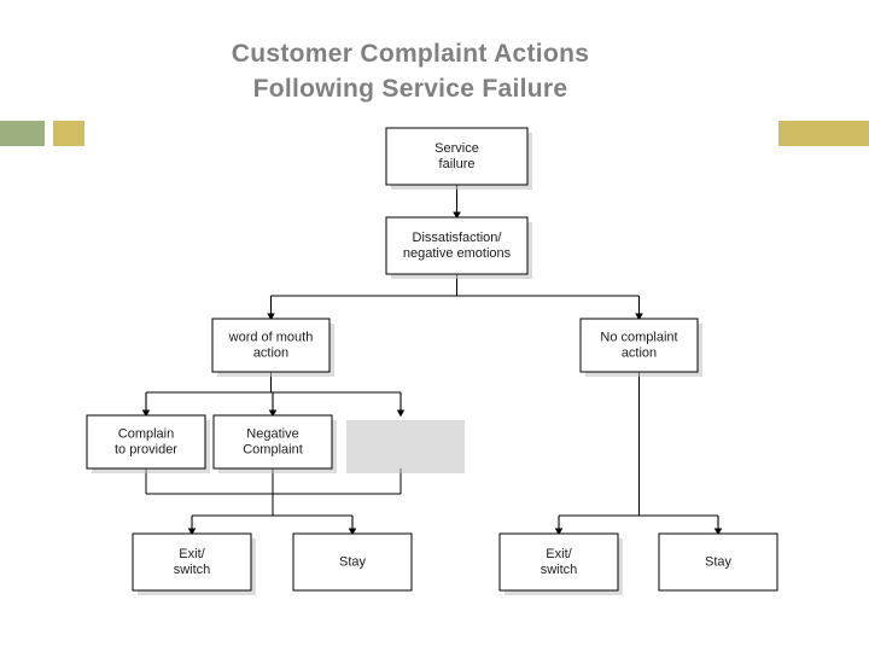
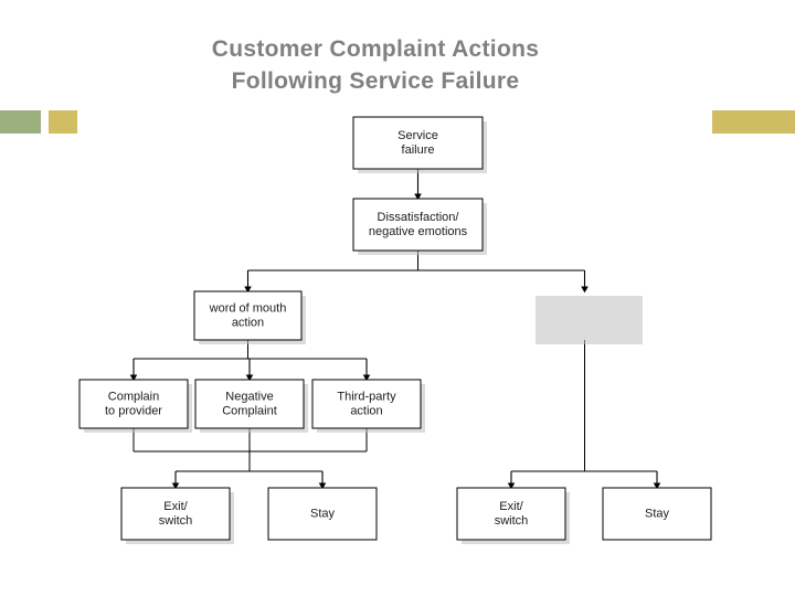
  Customer Complaint Actions
  Following Service Failure
  Service failure
  Dissatisfaction/ negative emotions
  word of mouth action
- No complaint action
  Complain to provider
  Negative Complaint
+ Third-party action
  Exit/ switch
  Stay
  Exit/ switch
  Stay
